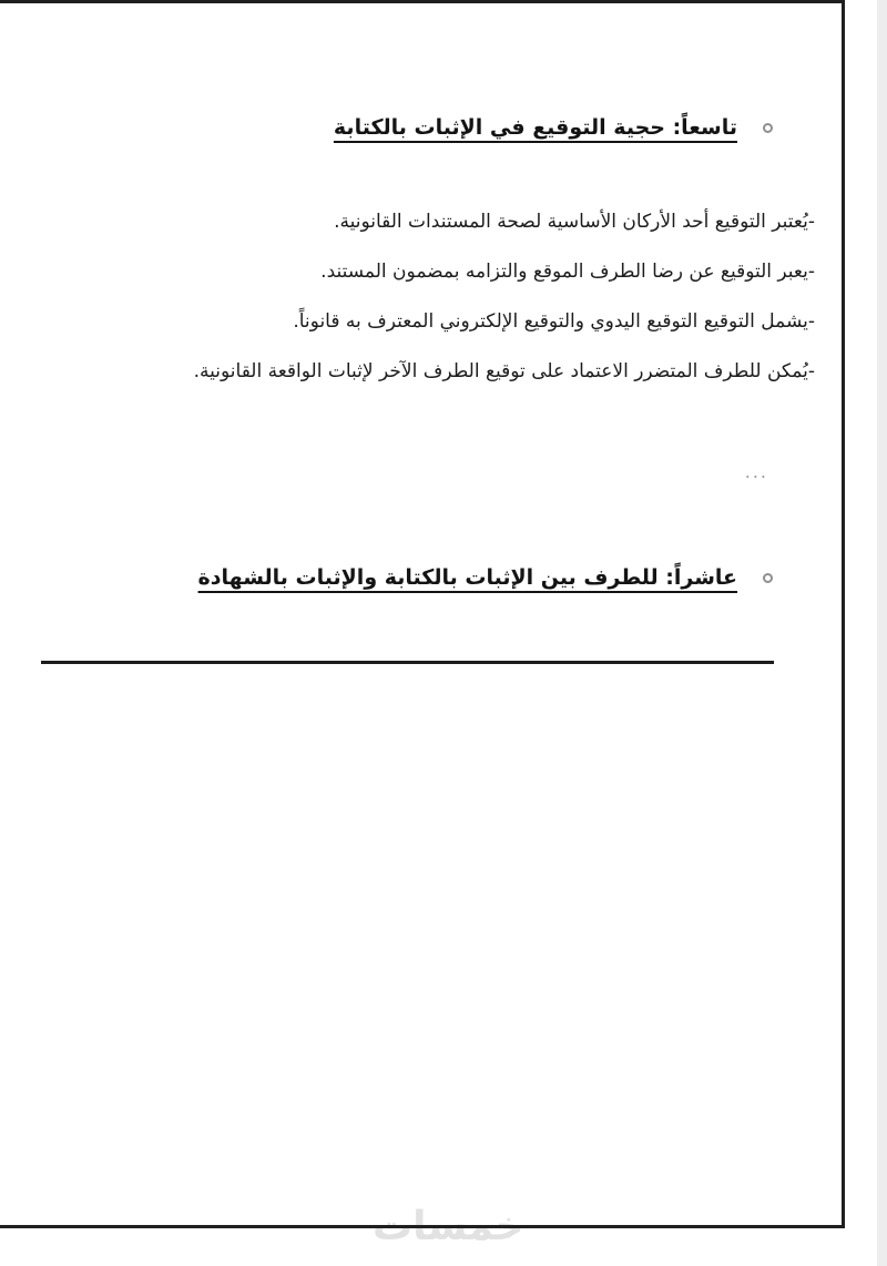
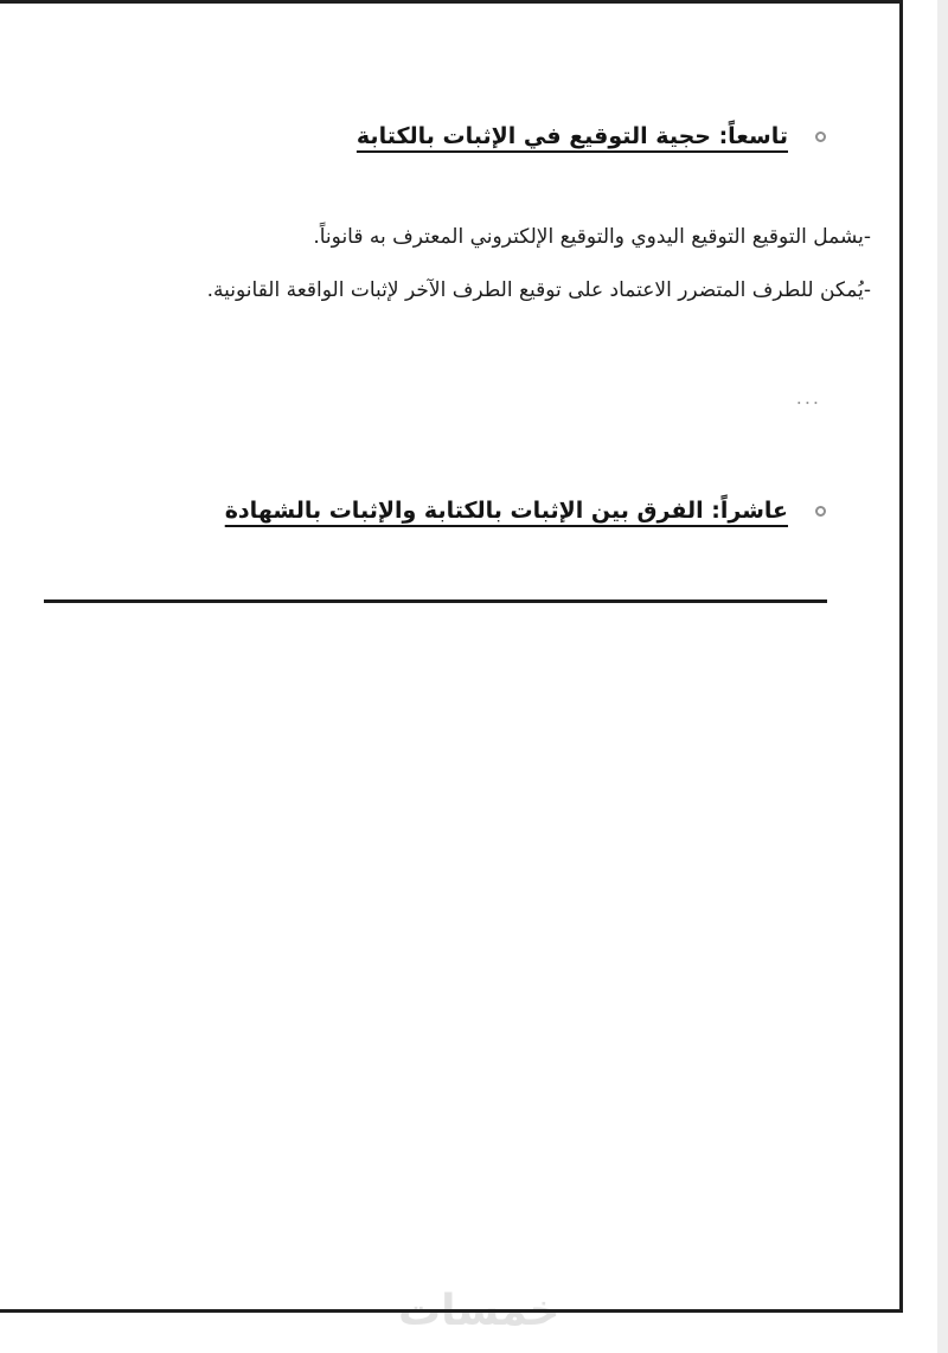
  تاسعاً: حجية التوقيع في الإثبات بالكتابة
- -يُعتبر التوقيع أحد الأركان الأساسية لصحة المستندات القانونية.
- -يعبر التوقيع عن رضا الطرف الموقع والتزامه بمضمون المستند.
  -يشمل التوقيع التوقيع اليدوي والتوقيع الإلكتروني المعترف به قانوناً.
  -يُمكن للطرف المتضرر الاعتماد على توقيع الطرف الآخر لإثبات الواقعة القانونية.
  ...
- عاشراً: للطرف بين الإثبات بالكتابة والإثبات بالشهادة
+ عاشراً: الفرق بين الإثبات بالكتابة والإثبات بالشهادة
